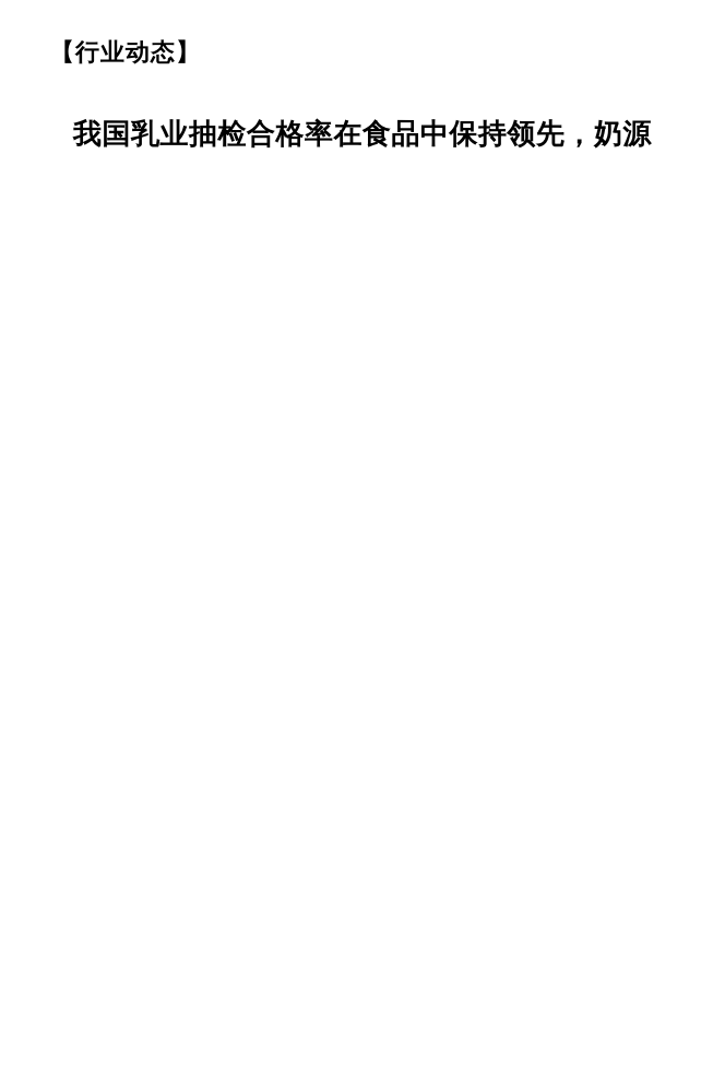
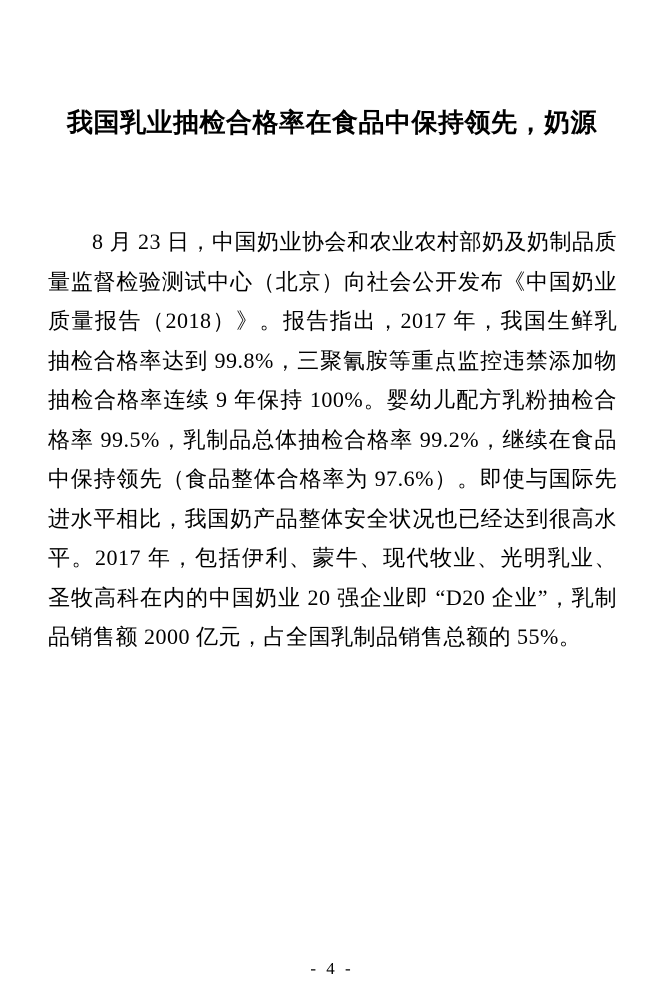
- 【行业动态】
  我国乳业抽检合格率在食品中保持领先，奶源
+ 8 月 23 日，中国奶业协会和农业农村部奶及奶制品质量监督检验测试中心（北京）向社会公开发布《中国奶业质量报告（2018）》。报告指出，2017 年，我国生鲜乳抽检合格率达到 99.8%，三聚氰胺等重点监控违禁添加物抽检合格率连续 9 年保持 100%。婴幼儿配方乳粉抽检合格率 99.5%，乳制品总体抽检合格率 99.2%，继续在食品中保持领先（食品整体合格率为 97.6%）。即使与国际先进水平相比，我国奶产品整体安全状况也已经达到很高水平。2017 年，包括伊利、蒙牛、现代牧业、光明乳业、圣牧高科在内的中国奶业 20 强企业即 “D20 企业”，乳制品销售额 2000 亿元，占全国乳制品销售总额的 55%。
+ - 4 -
